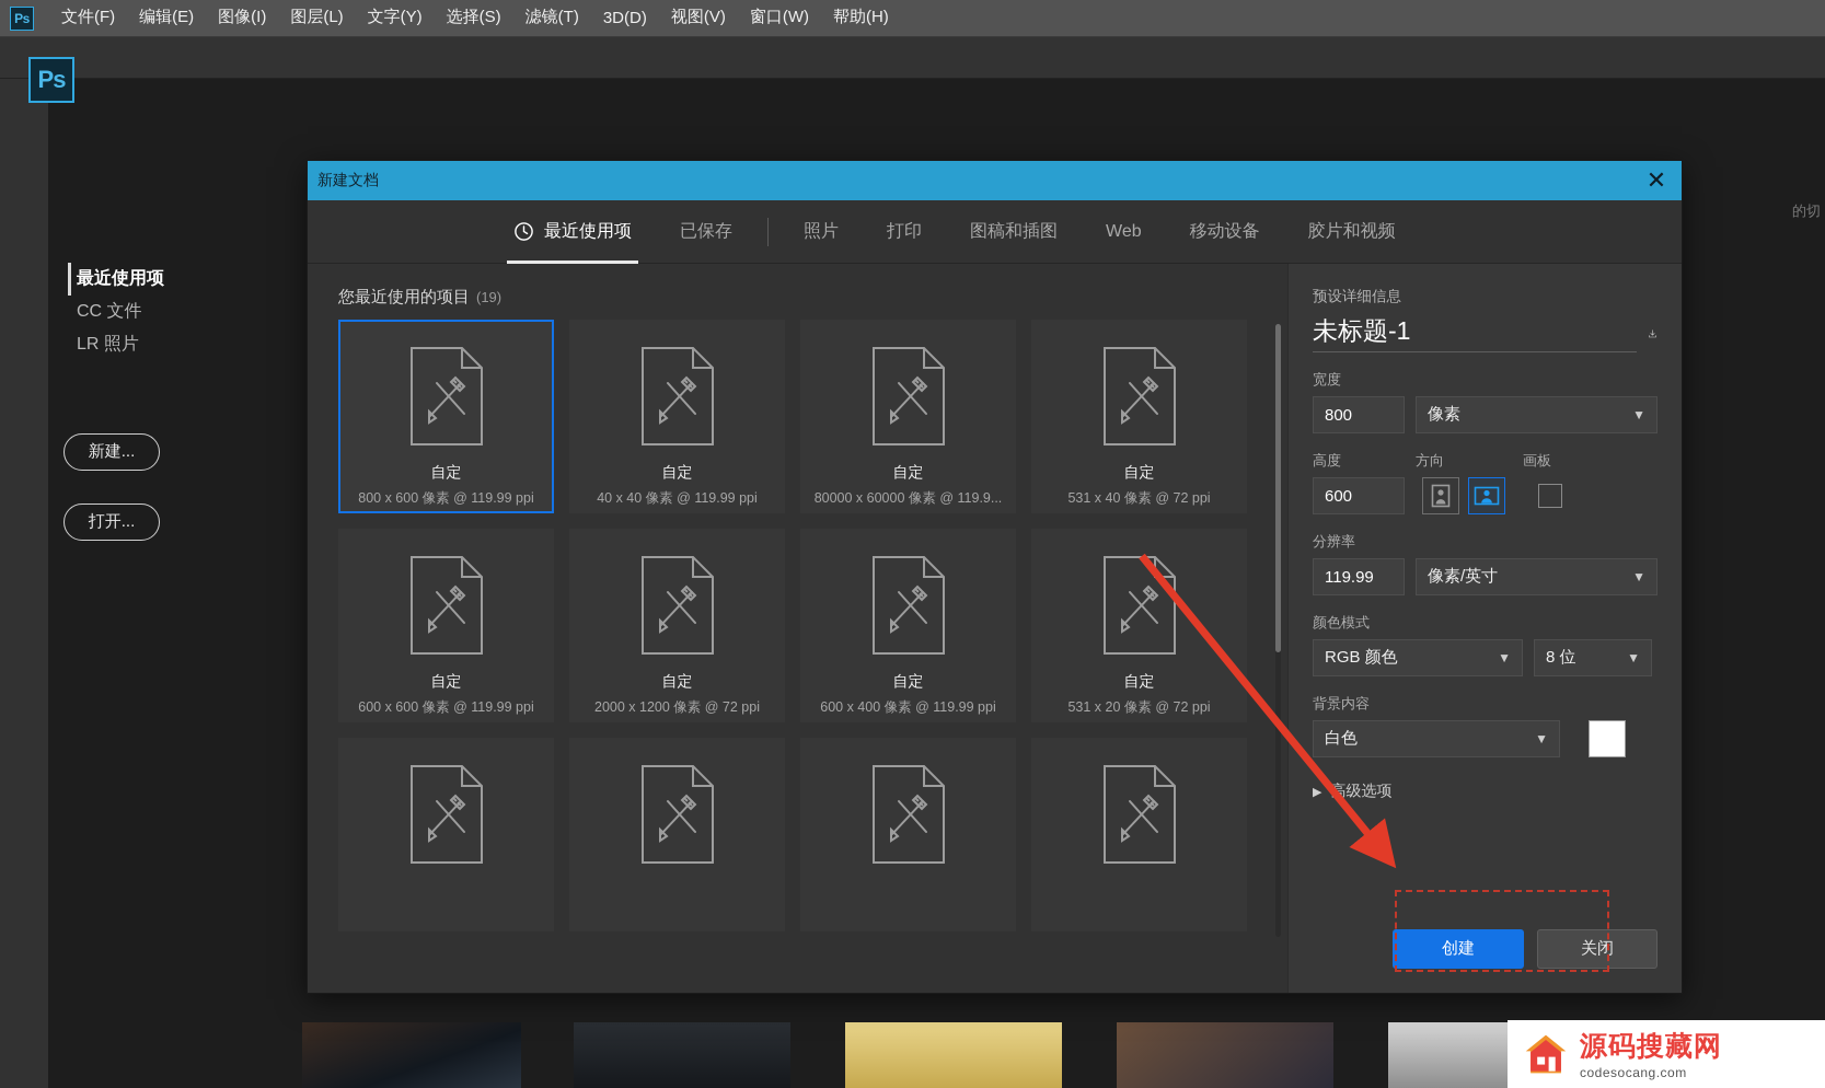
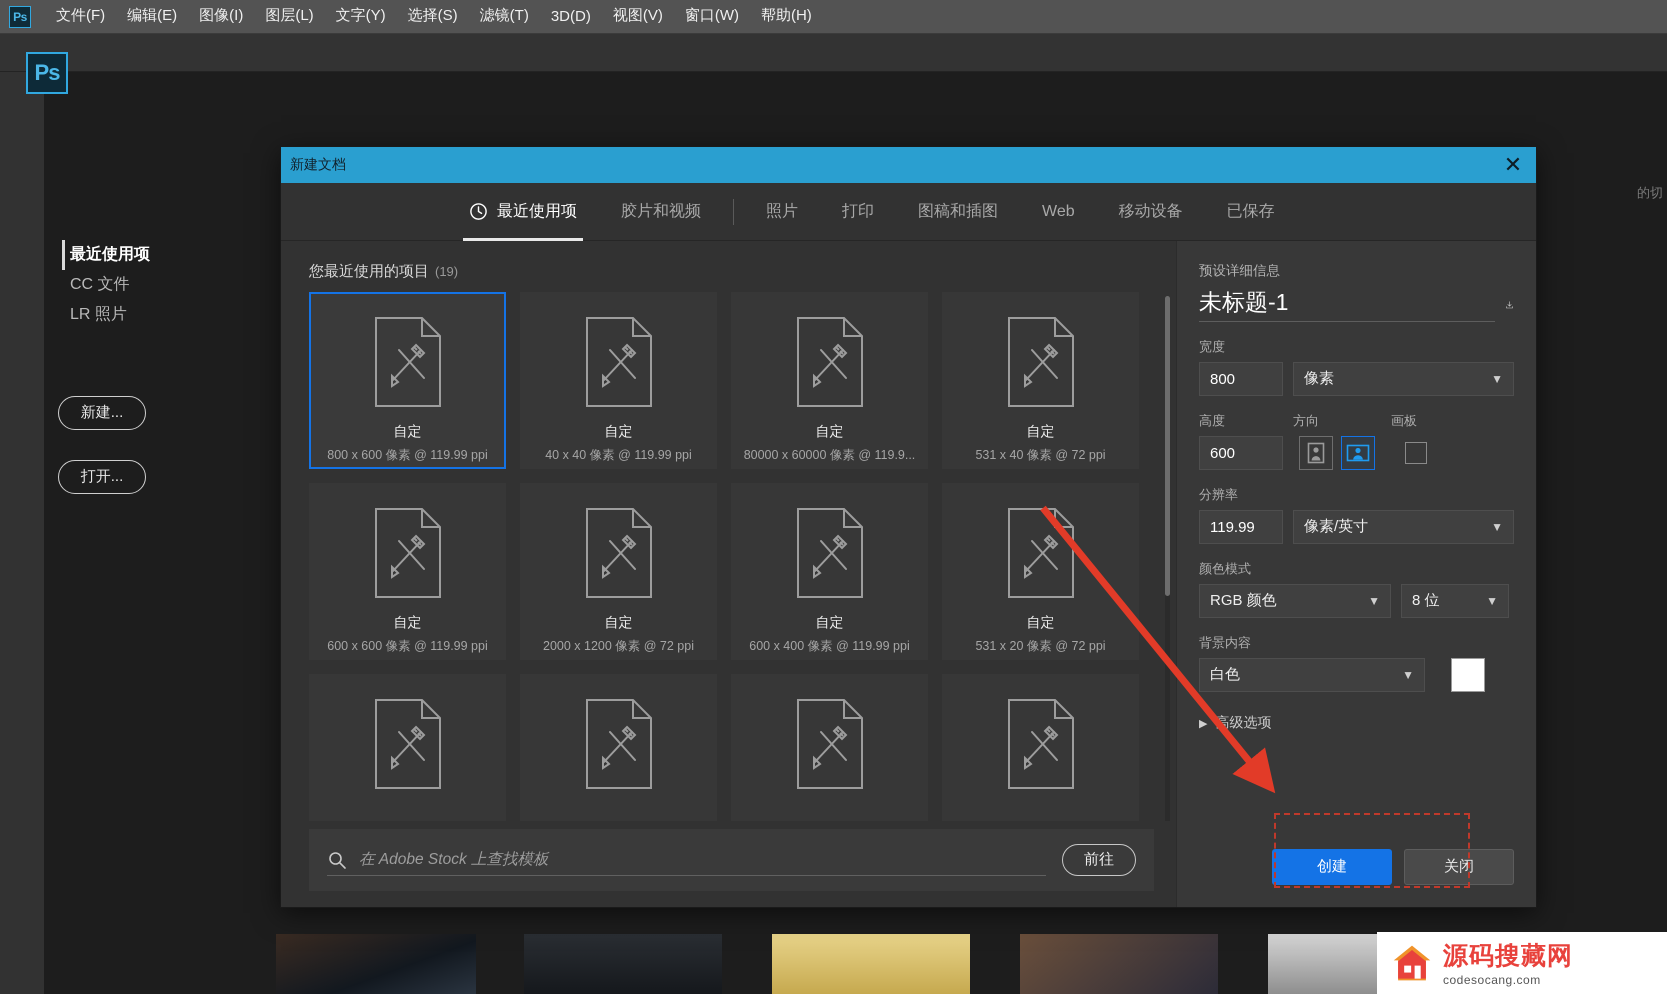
  Ps
  文件(F)
  编辑(E)
  图像(I)
  图层(L)
  文字(Y)
  选择(S)
  滤镜(T)
  3D(D)
  视图(V)
  窗口(W)
  帮助(H)
  Ps
  的切
  最近使用项
  CC 文件
  LR 照片
  新建...
  打开...
  新建文档
  ✕
  最近使用项
- 已保存
+ 胶片和视频
  照片
  打印
  图稿和插图
  Web
  移动设备
- 胶片和视频
+ 已保存
  您最近使用的项目 (19)
  自定
  800 x 600 像素 @ 119.99 ppi
  自定
  40 x 40 像素 @ 119.99 ppi
  自定
  80000 x 60000 像素 @ 119.9...
  自定
  531 x 40 像素 @ 72 ppi
  自定
  600 x 600 像素 @ 119.99 ppi
  自定
  2000 x 1200 像素 @ 72 ppi
  自定
  600 x 400 像素 @ 119.99 ppi
  自定
  531 x 20 像素 @ 72 ppi
+ 在 Adobe Stock 上查找模板
+ 前往
  预设详细信息
  未标题-1
  宽度
  800
  像素
  ▼
  高度
  方向
  画板
  600
  分辨率
  119.99
  像素/英寸
  ▼
  颜色模式
  RGB 颜色
  ▼
  8 位
  ▼
  背景内容
  白色
  ▼
  ▶
  高级选项
  创建
  关闭
  源码搜藏网
  codesocang.com
